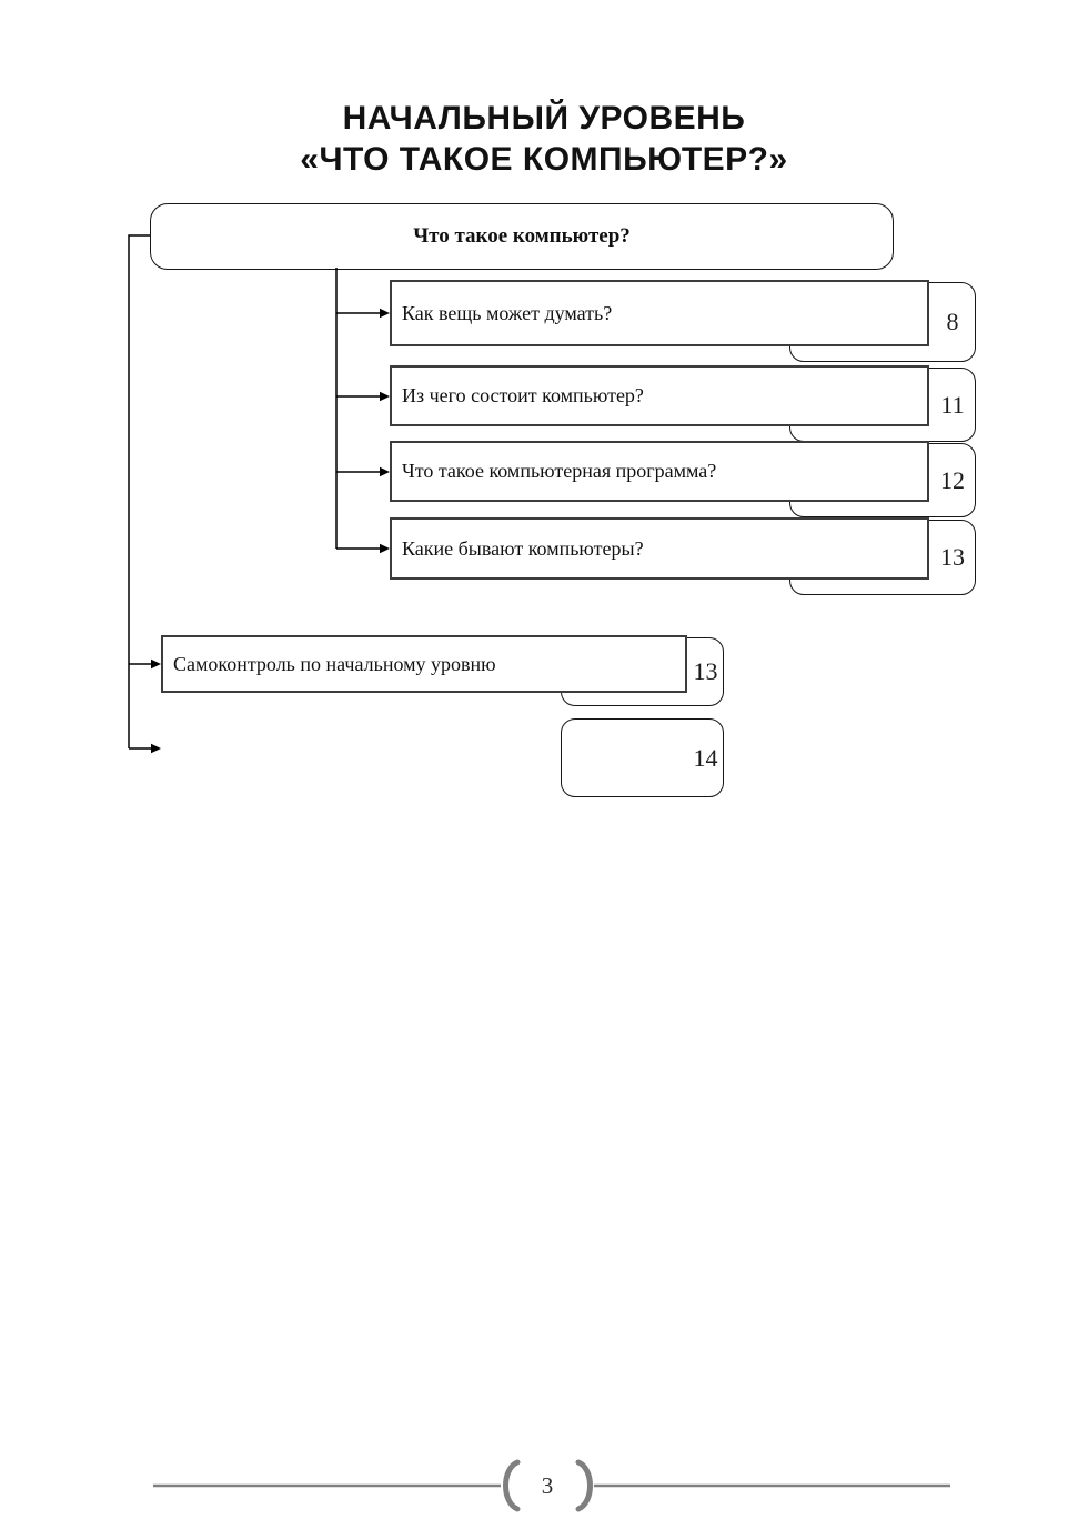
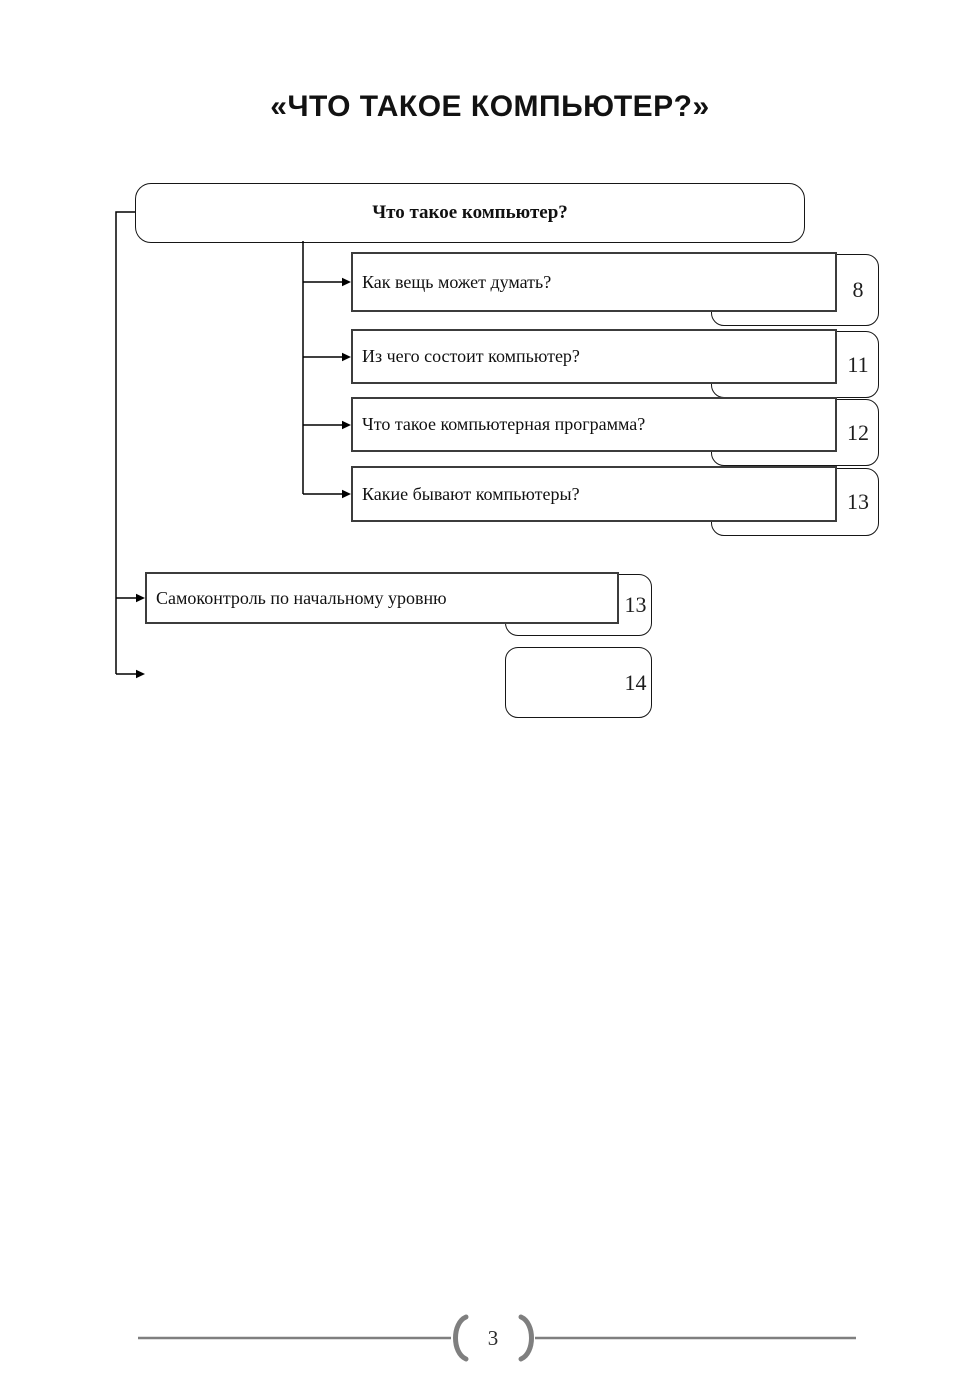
- НАЧАЛЬНЫЙ УРОВЕНЬ
  «ЧТО ТАКОЕ КОМПЬЮТЕР?»
  Что такое компьютер?
  8
  Как вещь может думать?
  11
  Из чего состоит компьютер?
  12
  Что такое компьютерная программа?
  13
  Какие бывают компьютеры?
  13
  Самоконтроль по начальному уровню
  14
  3
